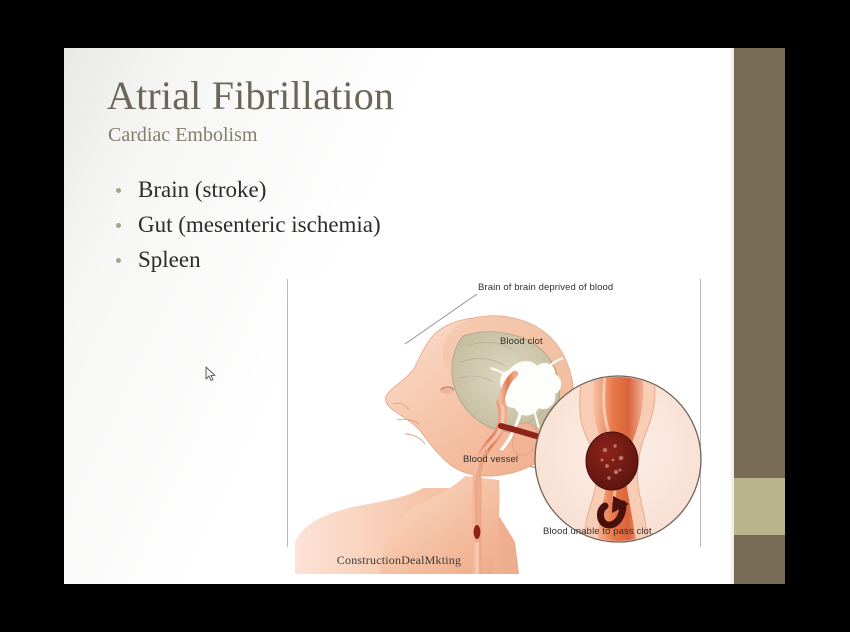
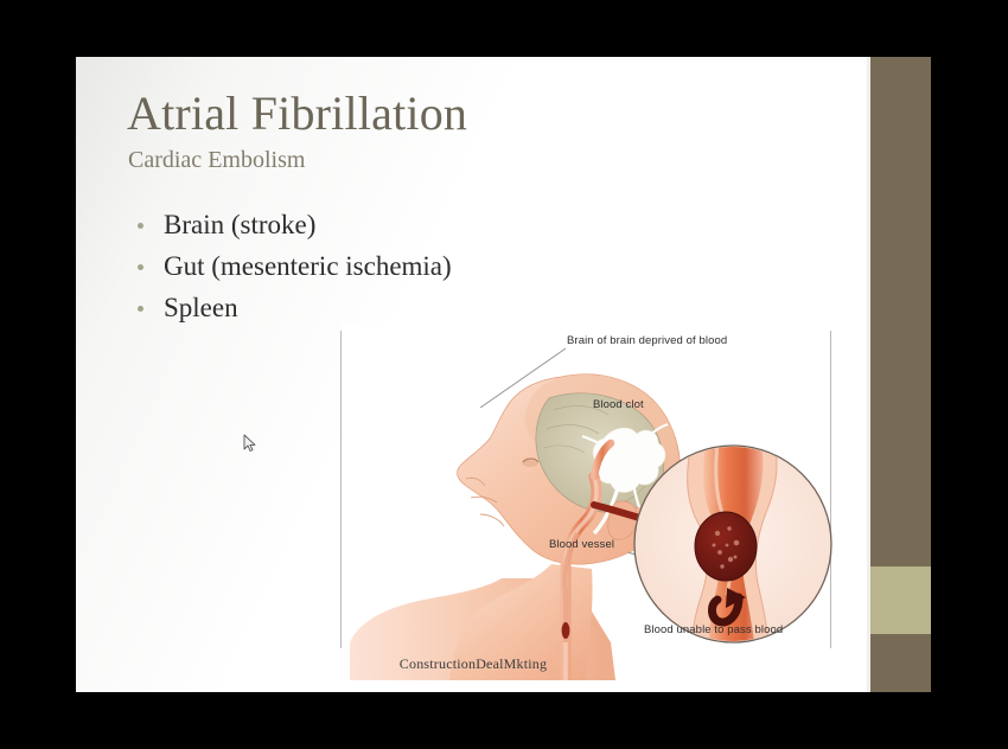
  Atrial Fibrillation
  Cardiac Embolism
  Brain (stroke)
  Gut (mesenteric ischemia)
  Spleen
  Brain of brain deprived of blood
  Blood clot
  Blood vessel
- Blood unable to pass clot
+ Blood unable to pass blood
  ConstructionDealMkting
